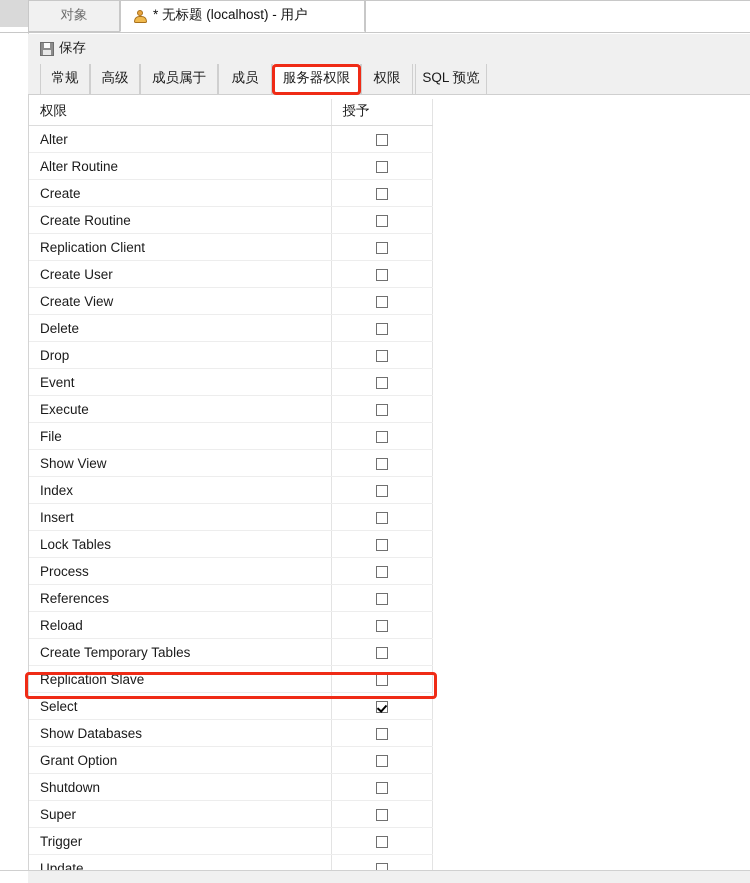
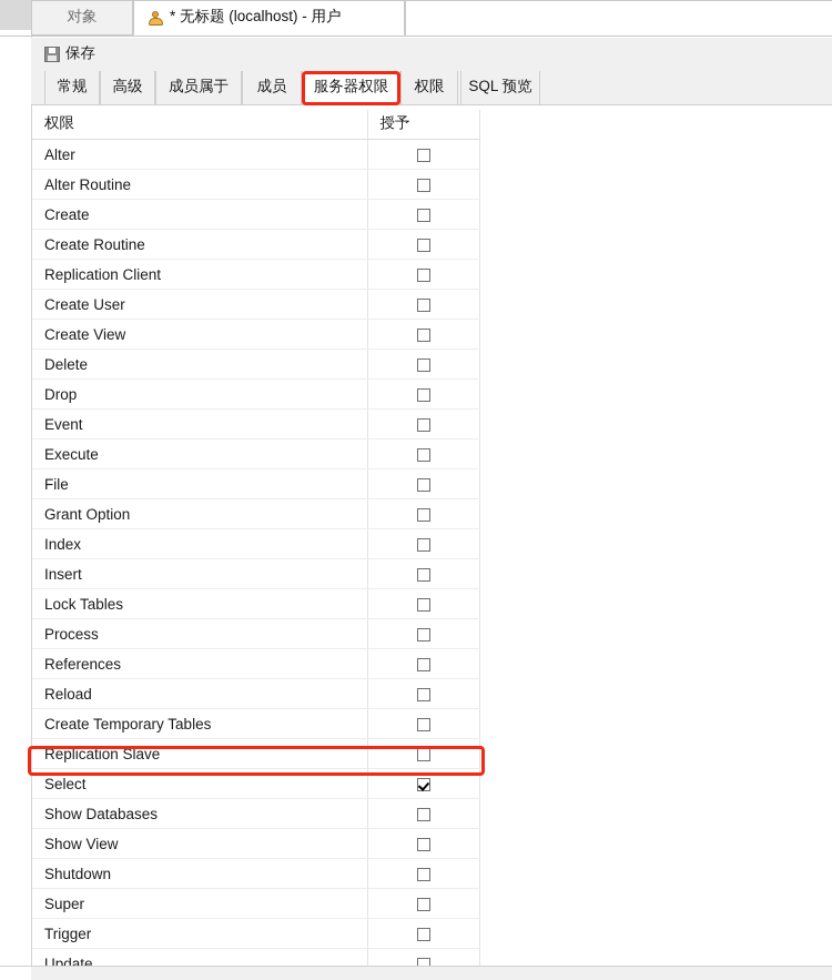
  对象
  * 无标题 (localhost) - 用户
  保存
  常规
  高级
  成员属于
  成员
  服务器权限
  权限
  SQL 预览
  权限	授予
  Alter
  Alter Routine
  Create
  Create Routine
  Replication Client
  Create User
  Create View
  Delete
  Drop
  Event
  Execute
  File
- Show View
+ Grant Option
  Index
  Insert
  Lock Tables
  Process
  References
  Reload
  Create Temporary Tables
  Replication Slave
  Select
  Show Databases
- Grant Option
+ Show View
  Shutdown
  Super
  Trigger
  Update
